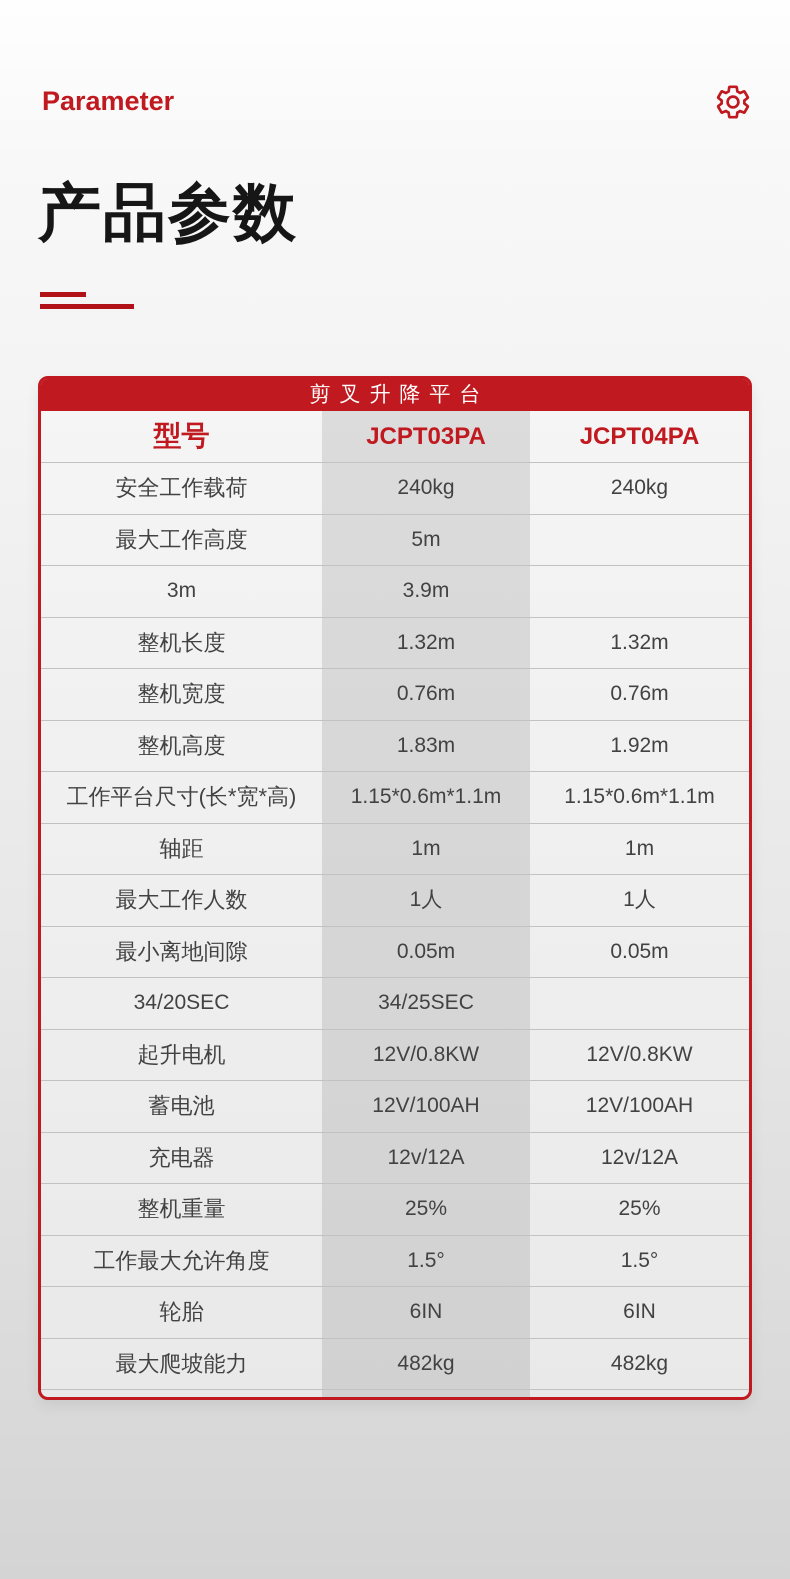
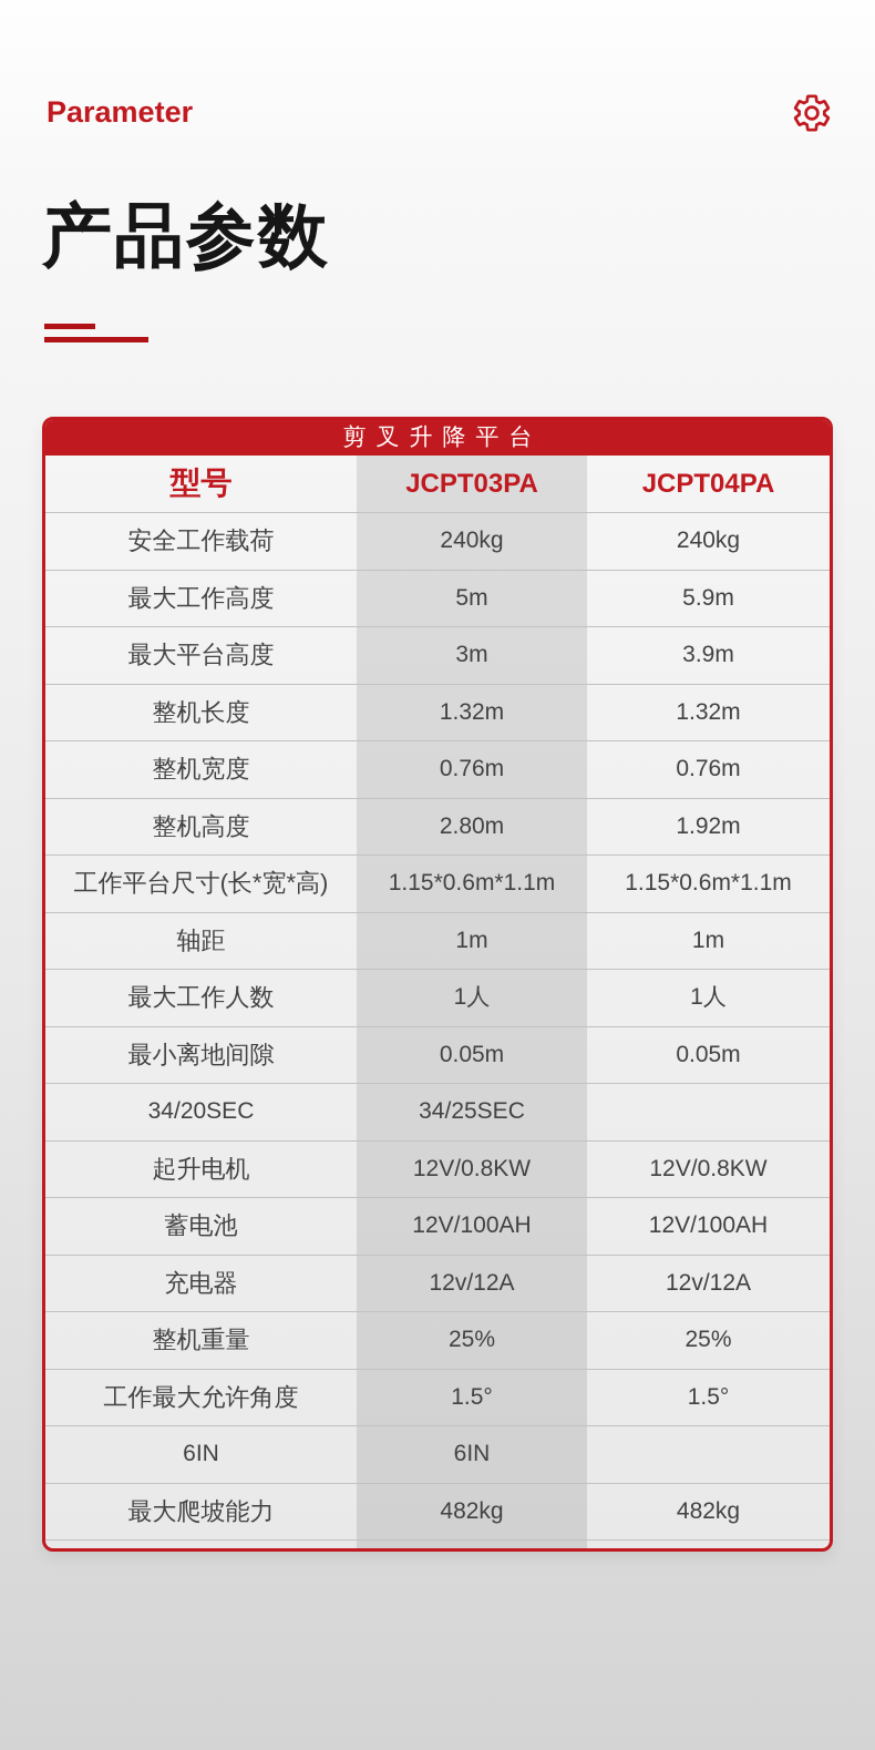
  Parameter
  产品参数
  剪叉升降平台
  型号
  JCPT03PA
  JCPT04PA
  安全工作载荷
  240kg
  240kg
  最大工作高度
  5m
+ 5.9m
+ 最大平台高度
  3m
  3.9m
  整机长度
  1.32m
  1.32m
  整机宽度
  0.76m
  0.76m
  整机高度
- 1.83m
+ 2.80m
  1.92m
  工作平台尺寸(长*宽*高)
  1.15*0.6m*1.1m
  1.15*0.6m*1.1m
  轴距
  1m
  1m
  最大工作人数
  1人
  1人
  最小离地间隙
  0.05m
  0.05m
  34/20SEC
  34/25SEC
  起升电机
  12V/0.8KW
  12V/0.8KW
  蓄电池
  12V/100AH
  12V/100AH
  充电器
  12v/12A
  12v/12A
  整机重量
  25%
  25%
  工作最大允许角度
  1.5°
  1.5°
- 轮胎
  6IN
  6IN
  最大爬坡能力
  482kg
  482kg
